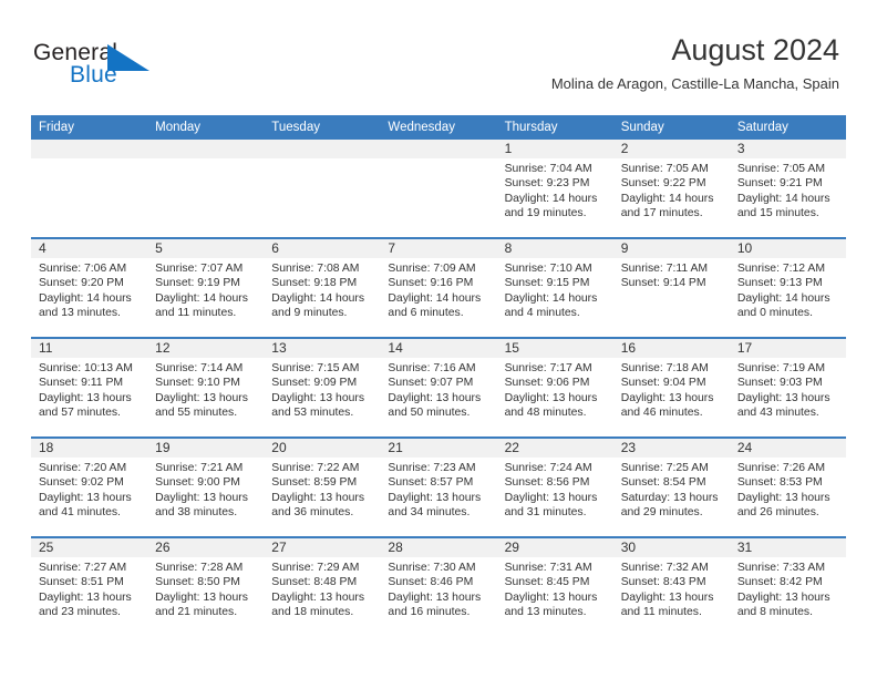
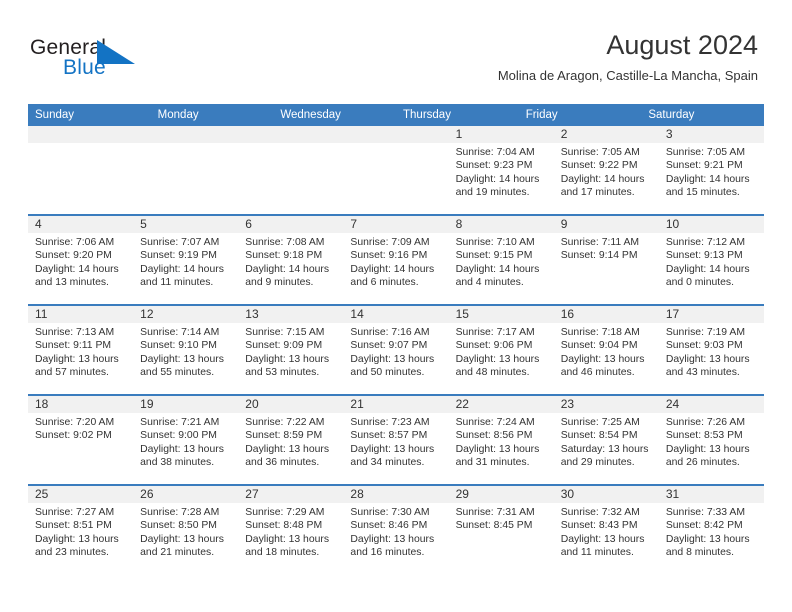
  Genera
  Blue
  August 2024
  Molina de Aragon, Castille-La Mancha, Spain
- Friday
+ Sunday
  Monday
- Tuesday
  Wednesday
  Thursday
- Sunday
+ Friday
  Saturday
  1
  Sunrise: 7:04 AM
  Sunset: 9:23 PM
  Daylight: 14 hours and 19 minutes.
  2
  Sunrise: 7:05 AM
  Sunset: 9:22 PM
  Daylight: 14 hours and 17 minutes.
  3
  Sunrise: 7:05 AM
  Sunset: 9:21 PM
  Daylight: 14 hours and 15 minutes.
  4
  Sunrise: 7:06 AM
  Sunset: 9:20 PM
  Daylight: 14 hours and 13 minutes.
  5
  Sunrise: 7:07 AM
  Sunset: 9:19 PM
  Daylight: 14 hours and 11 minutes.
  6
  Sunrise: 7:08 AM
  Sunset: 9:18 PM
  Daylight: 14 hours and 9 minutes.
  7
  Sunrise: 7:09 AM
  Sunset: 9:16 PM
  Daylight: 14 hours and 6 minutes.
  8
  Sunrise: 7:10 AM
  Sunset: 9:15 PM
  Daylight: 14 hours and 4 minutes.
  9
  Sunrise: 7:11 AM
  Sunset: 9:14 PM
  10
  Sunrise: 7:12 AM
  Sunset: 9:13 PM
  Daylight: 14 hours and 0 minutes.
  11
- Sunrise: 10:13 AM
+ Sunrise: 7:13 AM
  Sunset: 9:11 PM
  Daylight: 13 hours and 57 minutes.
  12
  Sunrise: 7:14 AM
  Sunset: 9:10 PM
  Daylight: 13 hours and 55 minutes.
  13
  Sunrise: 7:15 AM
  Sunset: 9:09 PM
  Daylight: 13 hours and 53 minutes.
  14
  Sunrise: 7:16 AM
  Sunset: 9:07 PM
  Daylight: 13 hours and 50 minutes.
  15
  Sunrise: 7:17 AM
  Sunset: 9:06 PM
  Daylight: 13 hours and 48 minutes.
  16
  Sunrise: 7:18 AM
  Sunset: 9:04 PM
  Daylight: 13 hours and 46 minutes.
  17
  Sunrise: 7:19 AM
  Sunset: 9:03 PM
  Daylight: 13 hours and 43 minutes.
  18
  Sunrise: 7:20 AM
  Sunset: 9:02 PM
- Daylight: 13 hours and 41 minutes.
  19
  Sunrise: 7:21 AM
  Sunset: 9:00 PM
  Daylight: 13 hours and 38 minutes.
  20
  Sunrise: 7:22 AM
  Sunset: 8:59 PM
  Daylight: 13 hours and 36 minutes.
  21
  Sunrise: 7:23 AM
  Sunset: 8:57 PM
  Daylight: 13 hours and 34 minutes.
  22
  Sunrise: 7:24 AM
  Sunset: 8:56 PM
  Daylight: 13 hours and 31 minutes.
  23
  Sunrise: 7:25 AM
  Sunset: 8:54 PM
  Saturday: 13 hours and 29 minutes.
  24
  Sunrise: 7:26 AM
  Sunset: 8:53 PM
  Daylight: 13 hours and 26 minutes.
  25
  Sunrise: 7:27 AM
  Sunset: 8:51 PM
  Daylight: 13 hours and 23 minutes.
  26
  Sunrise: 7:28 AM
  Sunset: 8:50 PM
  Daylight: 13 hours and 21 minutes.
  27
  Sunrise: 7:29 AM
  Sunset: 8:48 PM
  Daylight: 13 hours and 18 minutes.
  28
  Sunrise: 7:30 AM
  Sunset: 8:46 PM
  Daylight: 13 hours and 16 minutes.
  29
  Sunrise: 7:31 AM
  Sunset: 8:45 PM
- Daylight: 13 hours and 13 minutes.
  30
  Sunrise: 7:32 AM
  Sunset: 8:43 PM
  Daylight: 13 hours and 11 minutes.
  31
  Sunrise: 7:33 AM
  Sunset: 8:42 PM
  Daylight: 13 hours and 8 minutes.
